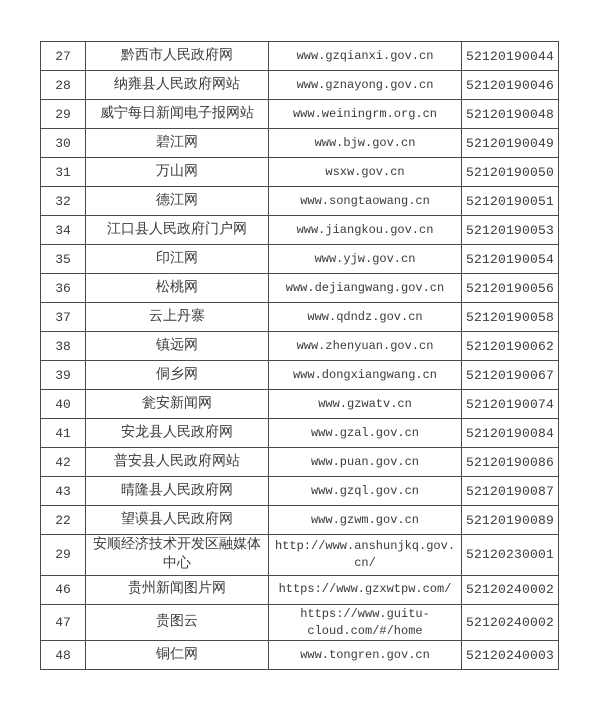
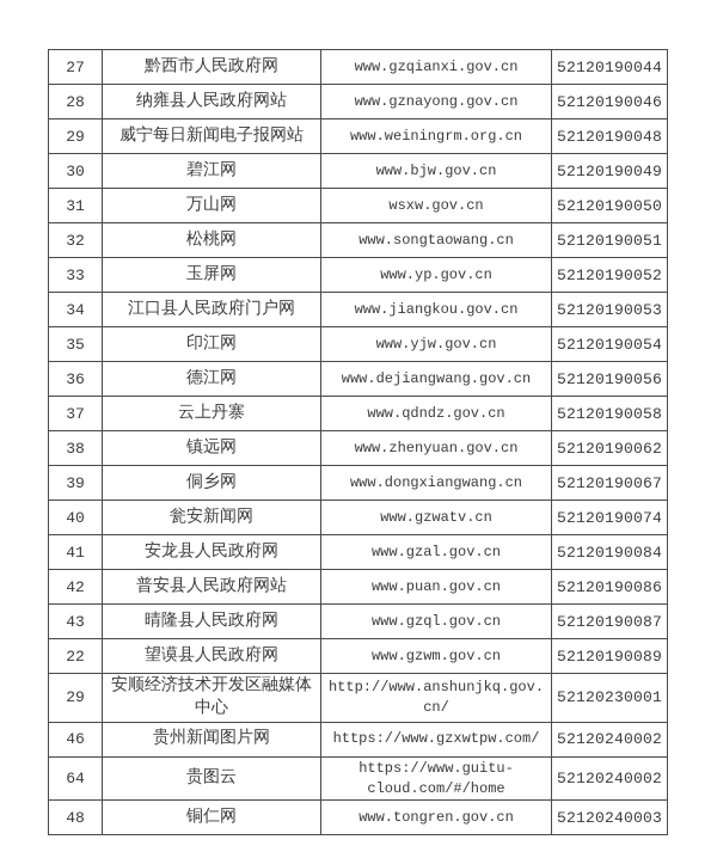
  27	黔西市人民政府网	www.gzqianxi.gov.cn	52120190044
  28	纳雍县人民政府网站	www.gznayong.gov.cn	52120190046
  29	威宁每日新闻电子报网站	www.weiningrm.org.cn	52120190048
  30	碧江网	www.bjw.gov.cn	52120190049
  31	万山网	wsxw.gov.cn	52120190050
- 32	德江网	www.songtaowang.cn	52120190051
+ 32	松桃网	www.songtaowang.cn	52120190051
+ 33	玉屏网	www.yp.gov.cn	52120190052
  34	江口县人民政府门户网	www.jiangkou.gov.cn	52120190053
  35	印江网	www.yjw.gov.cn	52120190054
- 36	松桃网	www.dejiangwang.gov.cn	52120190056
+ 36	德江网	www.dejiangwang.gov.cn	52120190056
  37	云上丹寨	www.qdndz.gov.cn	52120190058
  38	镇远网	www.zhenyuan.gov.cn	52120190062
  39	侗乡网	www.dongxiangwang.cn	52120190067
  40	瓮安新闻网	www.gzwatv.cn	52120190074
  41	安龙县人民政府网	www.gzal.gov.cn	52120190084
  42	普安县人民政府网站	www.puan.gov.cn	52120190086
  43	晴隆县人民政府网	www.gzql.gov.cn	52120190087
  22	望谟县人民政府网	www.gzwm.gov.cn	52120190089
  29	安顺经济技术开发区融媒体中心	http://www.anshunjkq.gov.cn/	52120230001
  46	贵州新闻图片网	https://www.gzxwtpw.com/	52120240002
- 47	贵图云	https://www.guitu-cloud.com/#/home	52120240002
+ 64	贵图云	https://www.guitu-cloud.com/#/home	52120240002
  48	铜仁网	www.tongren.gov.cn	52120240003
